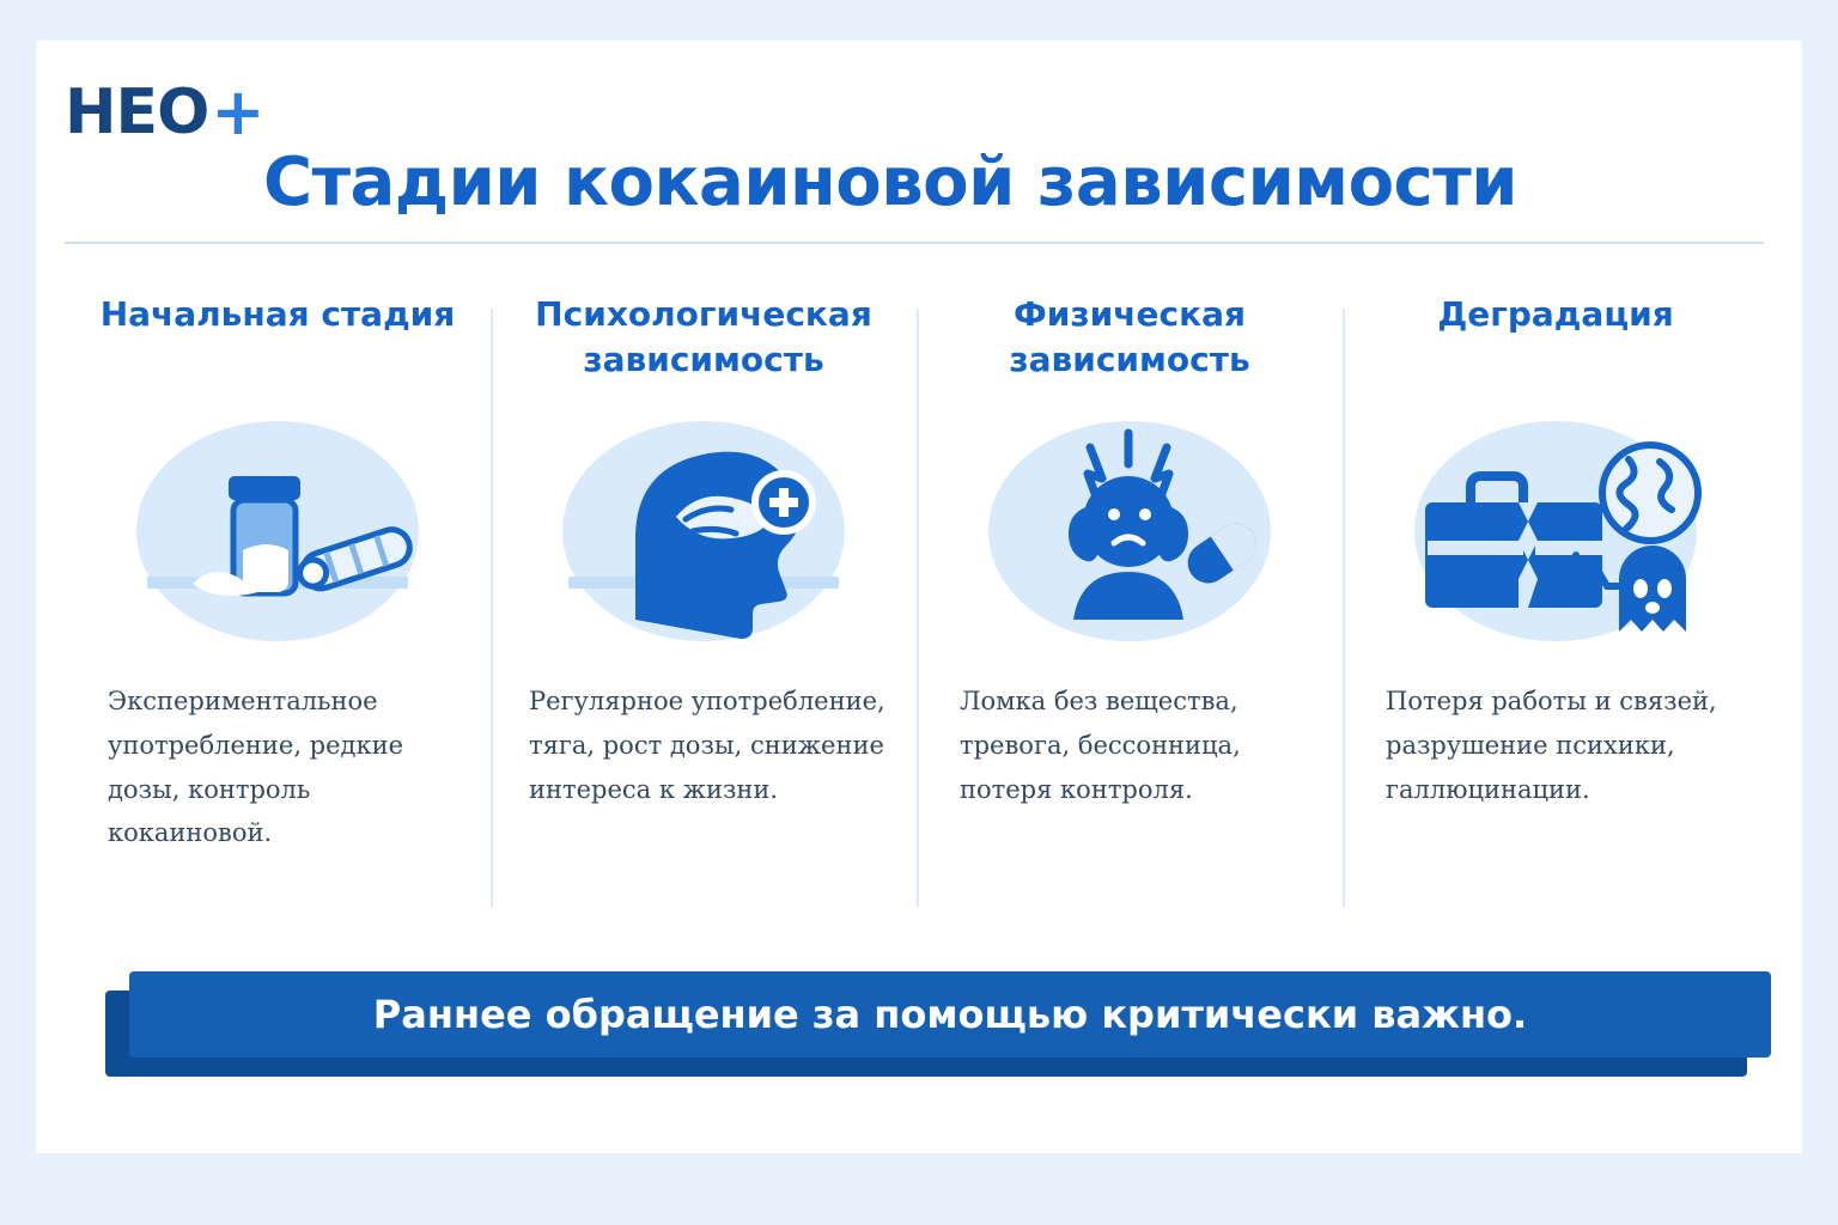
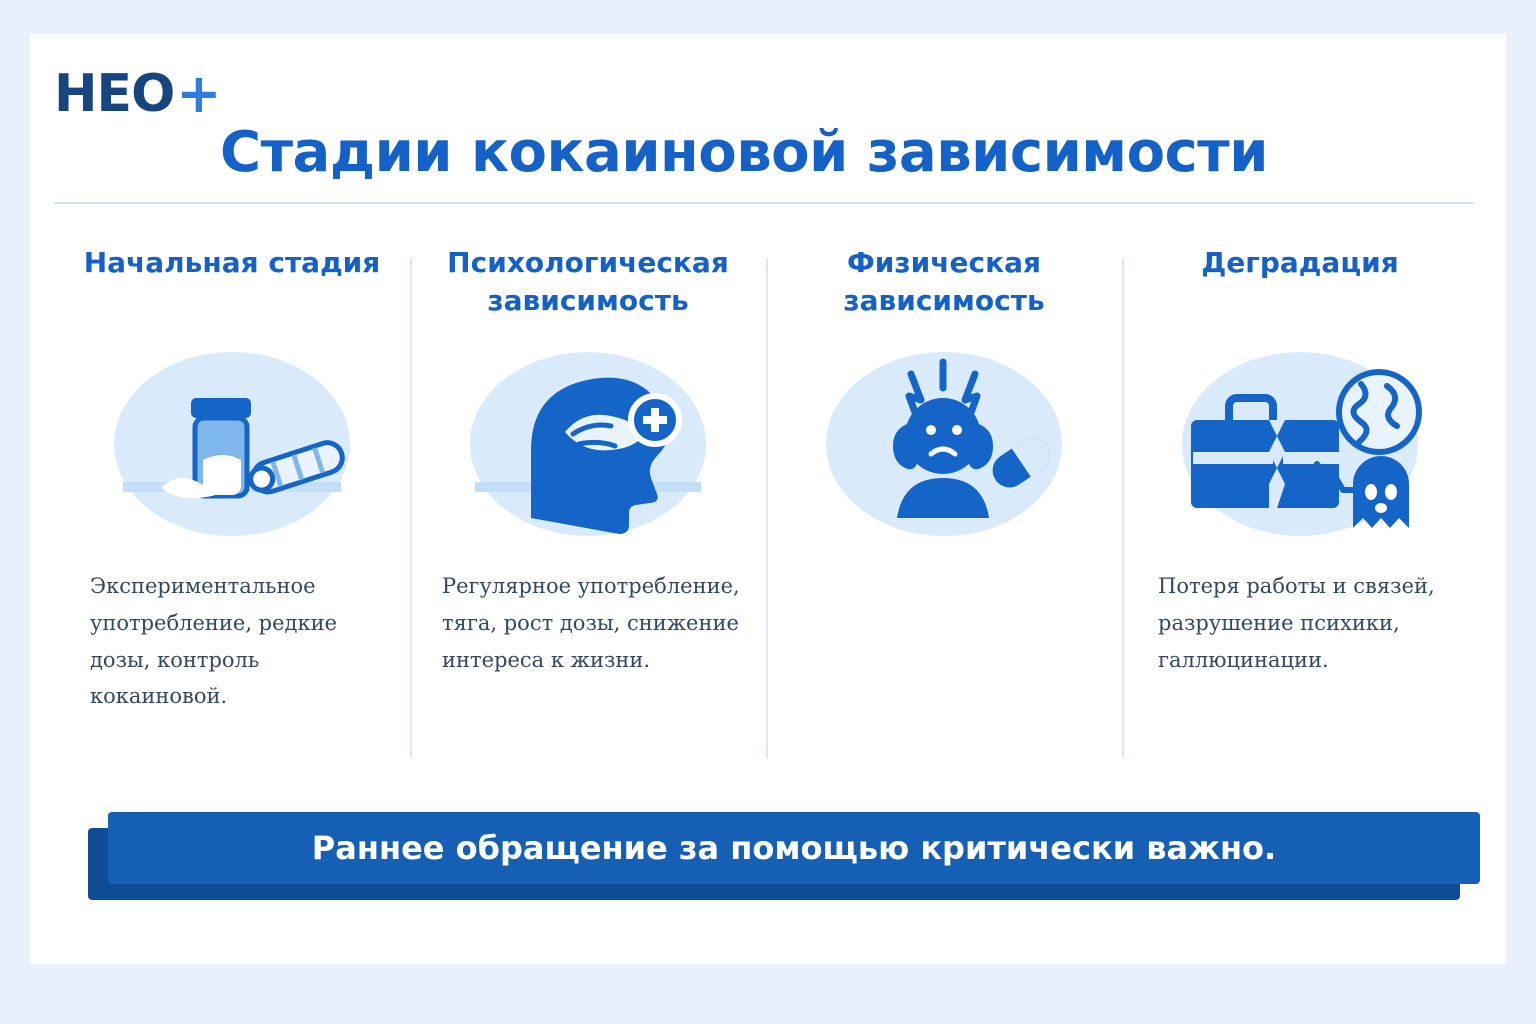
  H
  E
  O
  +
  Стадии кокаиновой зависимости
  Начальная стадия
  Экспериментальное употребление, редкие дозы, контроль кокаиновой.
  Психологическая зависимость
  Регулярное употребление, тяга, рост дозы, снижение интереса к жизни.
  Физическая зависимость
- Ломка без вещества, тревога, бессонница, потеря контроля.
  Деградация
  Потеря работы и связей, разрушение психики, галлюцинации.
  Раннее обращение за помощью критически важно.
